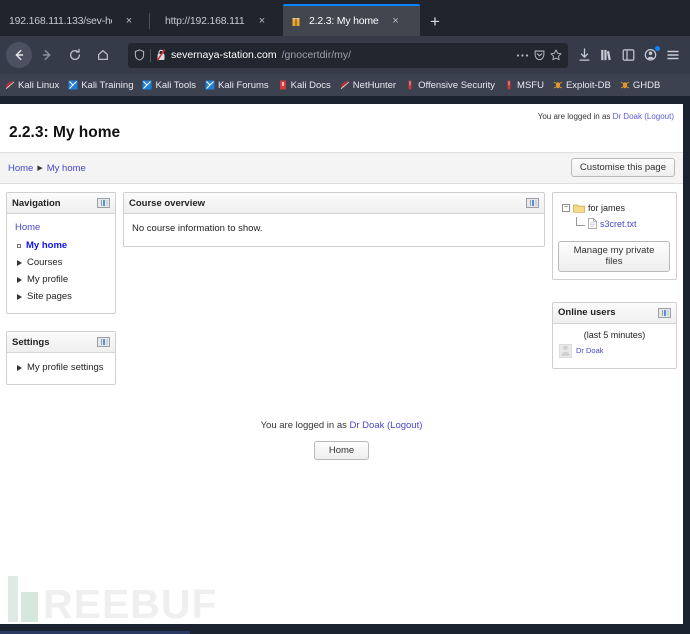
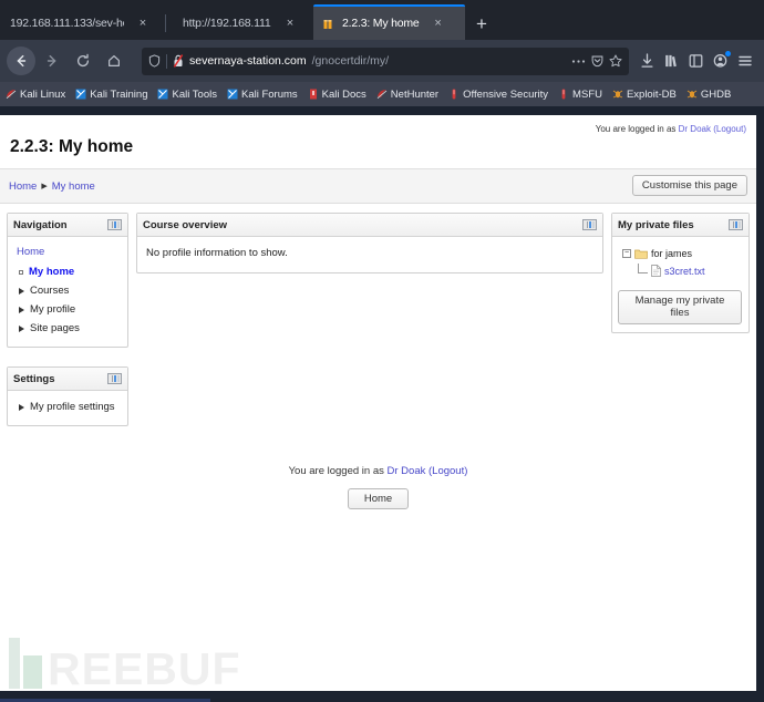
  192.168.111.133/sev-h
  ×
  ×
  2.2.3: My home
  ×
  +
  severnaya-station.com
  /gnocertdir/my/
  Kali Linux
  Kali Training
  Kali Tools
  Kali Forums
  Kali Docs
  NetHunter
  Offensive Security
  MSFU
  Exploit-DB
  GHDB
  2.2.3: My home
  You are logged in as Dr Doak (Logout)
  Home
  My home
  Customise this page
  Navigation
  Home
  My home
  Courses
  My profile
  Site pages
  Settings
  My profile settings
  Course overview
- No course information to show.
+ No profile information to show.
+ My private files
  for james
  s3cret.txt
  Manage my private files
- Online users
- (last 5 minutes)
- Dr Doak
  You are logged in as Dr Doak (Logout)
  Home
  REEBUF
